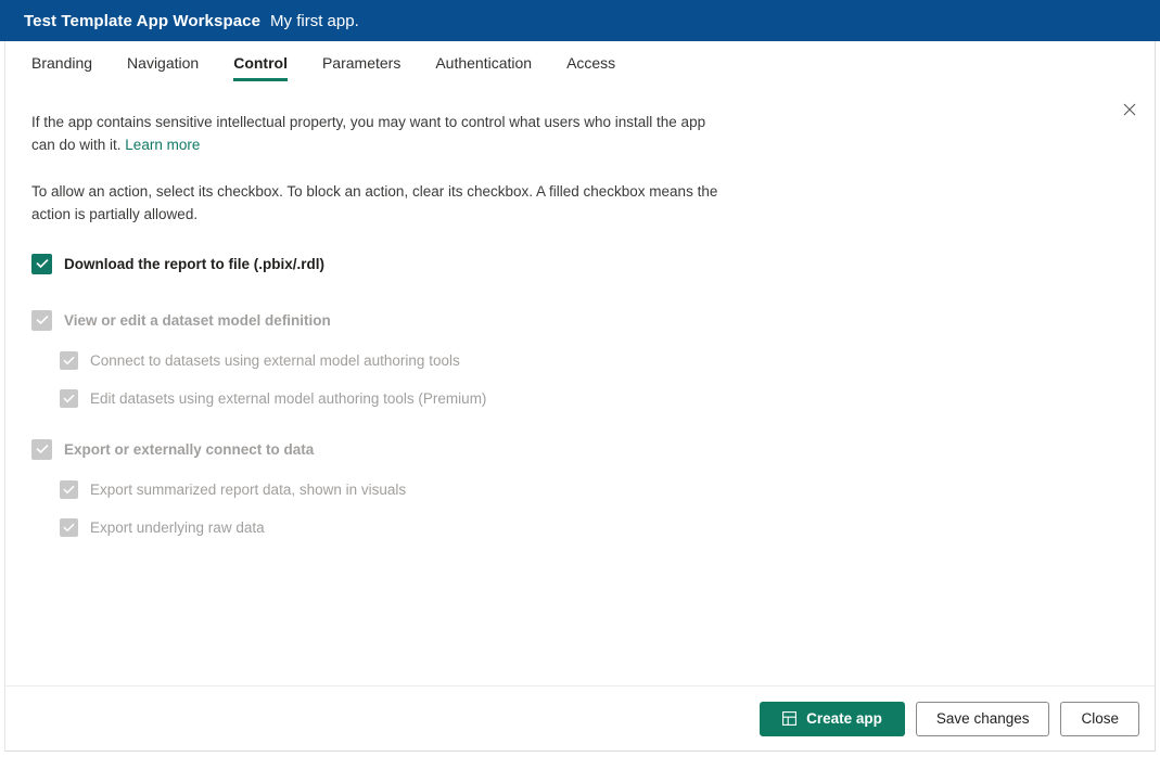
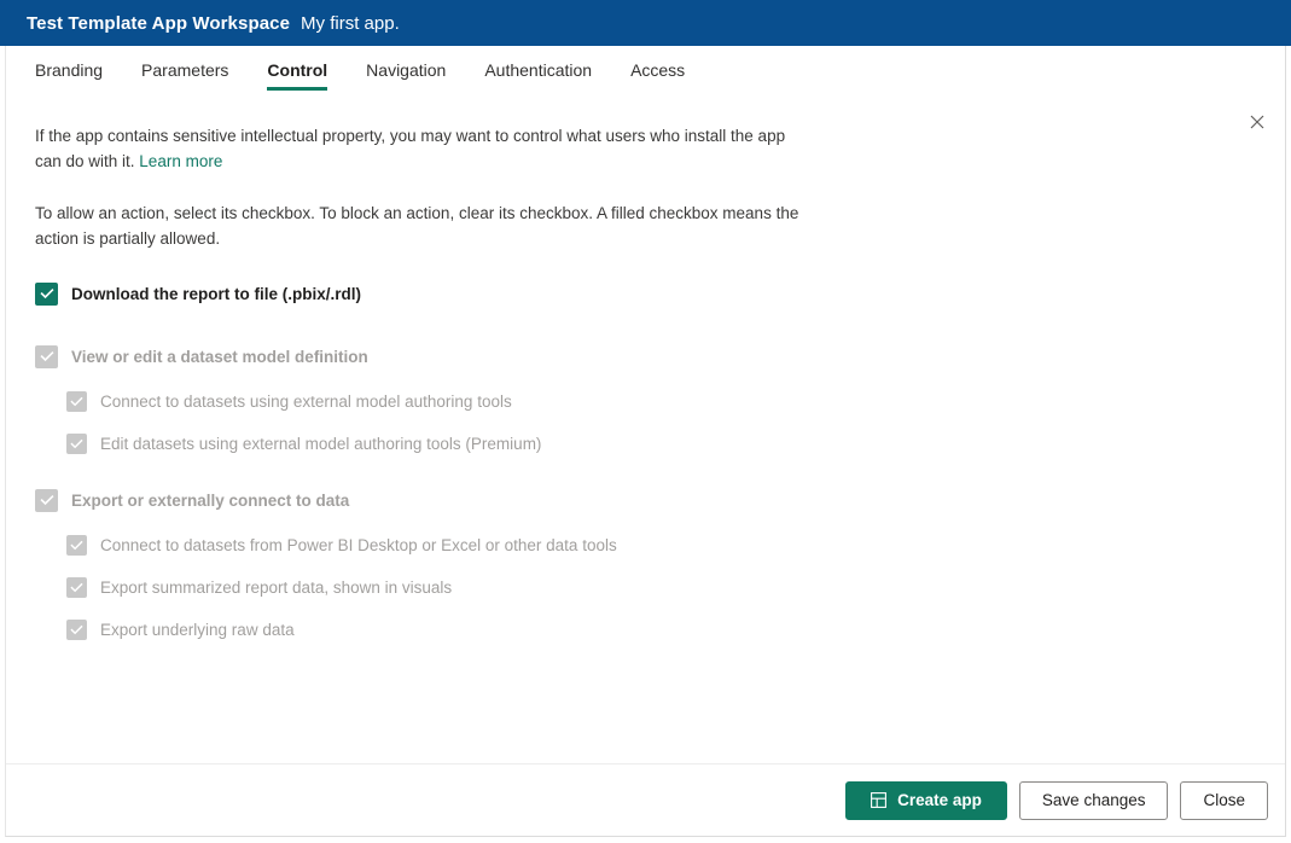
  Test Template App Workspace
  My first app.
  Branding
- Navigation
+ Parameters
  Control
- Parameters
+ Navigation
  Authentication
  Access
  If the app contains sensitive intellectual property, you may want to control what users who install the app can do with it. Learn more
  To allow an action, select its checkbox. To block an action, clear its checkbox. A filled checkbox means the action is partially allowed.
  Download the report to file (.pbix/.rdl)
  View or edit a dataset model definition
  Connect to datasets using external model authoring tools
  Edit datasets using external model authoring tools (Premium)
  Export or externally connect to data
+ Connect to datasets from Power BI Desktop or Excel or other data tools
  Export summarized report data, shown in visuals
  Export underlying raw data
  Create app
  Save changes
  Close
